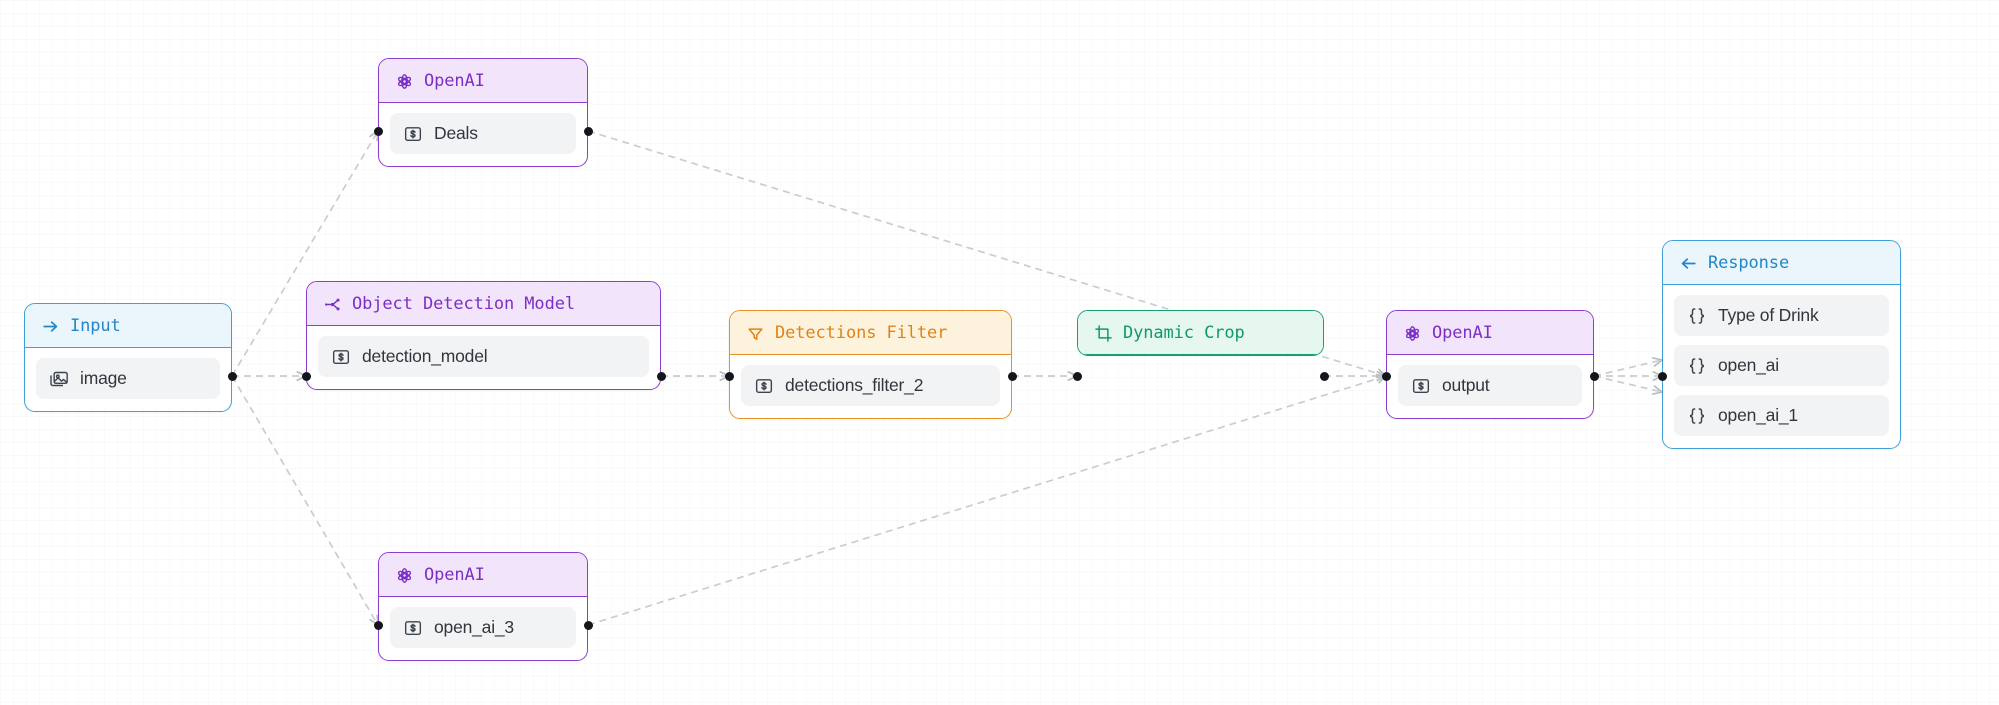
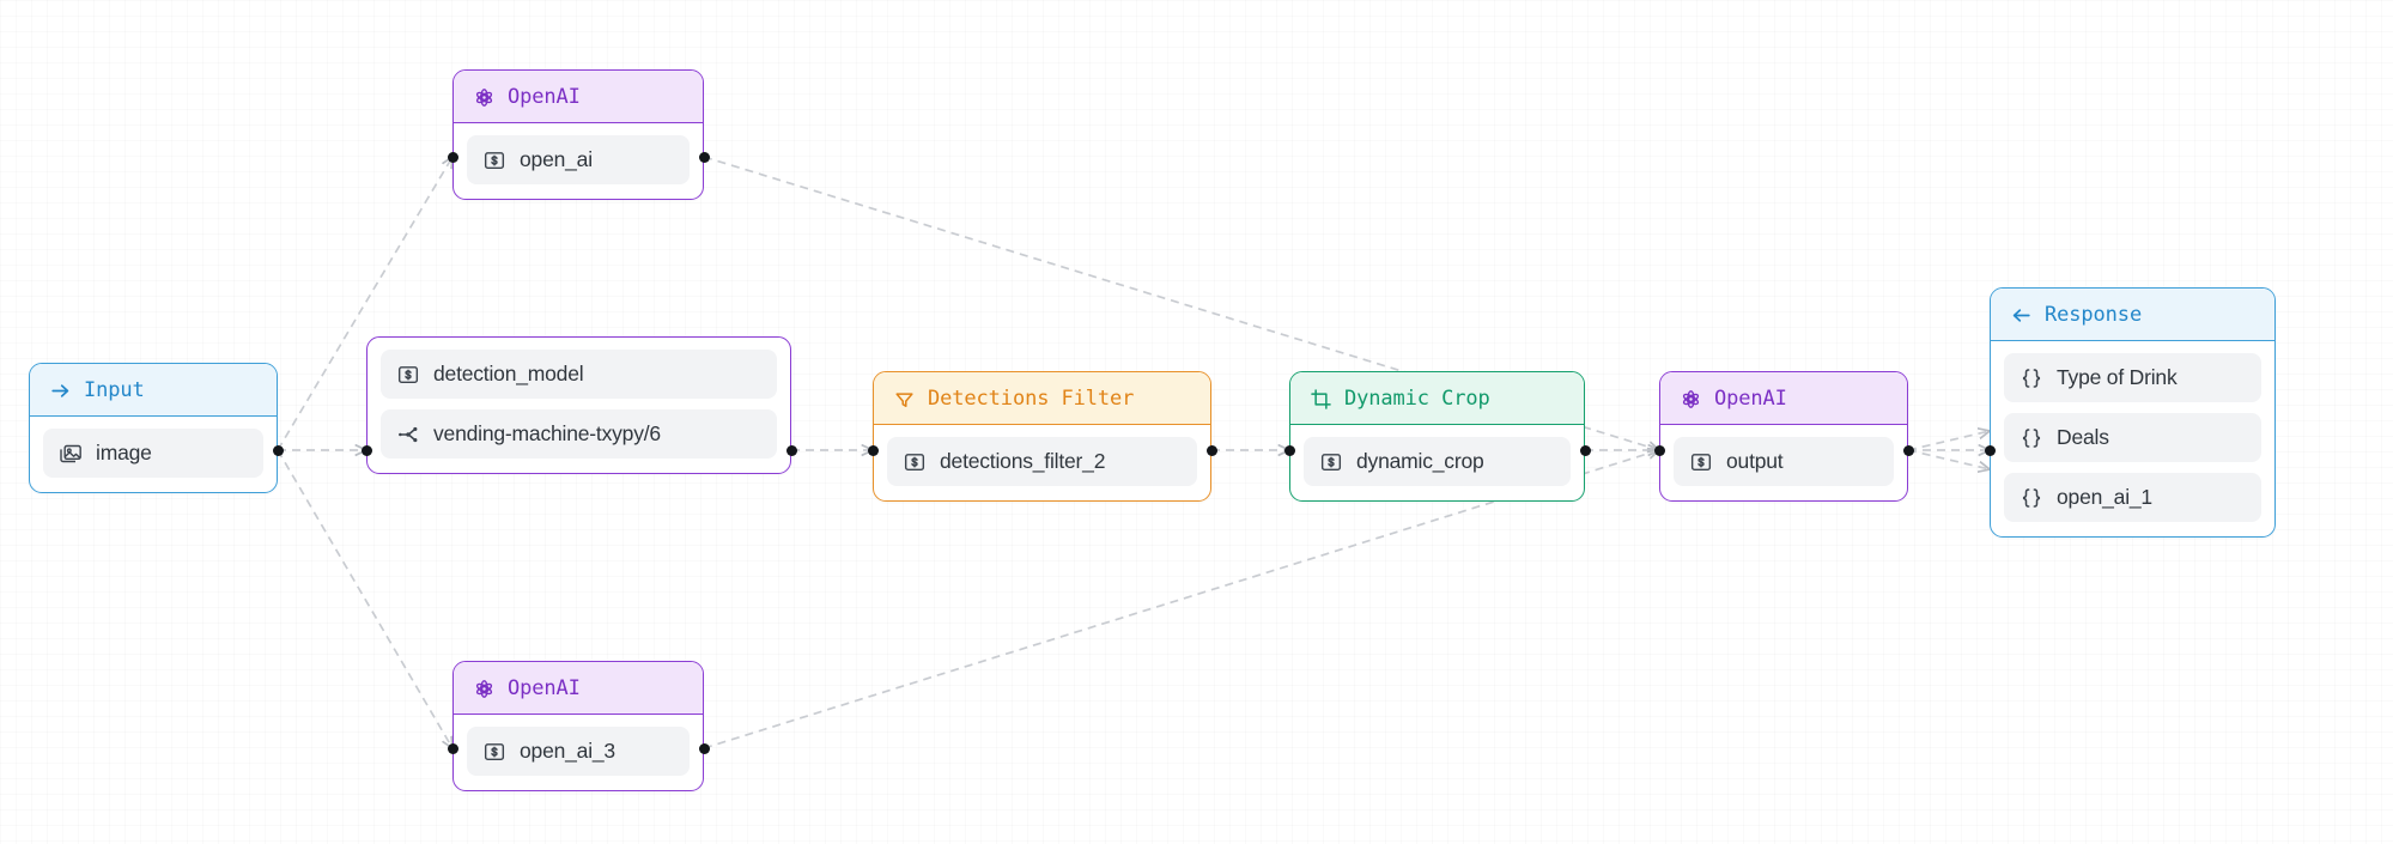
  Input
  image
  OpenAI
- Deals
+ open_ai
- Object Detection Model
  detection_model
+ vending-machine-txypy/6
  Detections Filter
  detections_filter_2
  Dynamic Crop
+ dynamic_crop
  OpenAI
  output
  OpenAI
  open_ai_3
  Response
  Type of Drink
- open_ai
+ Deals
  open_ai_1
